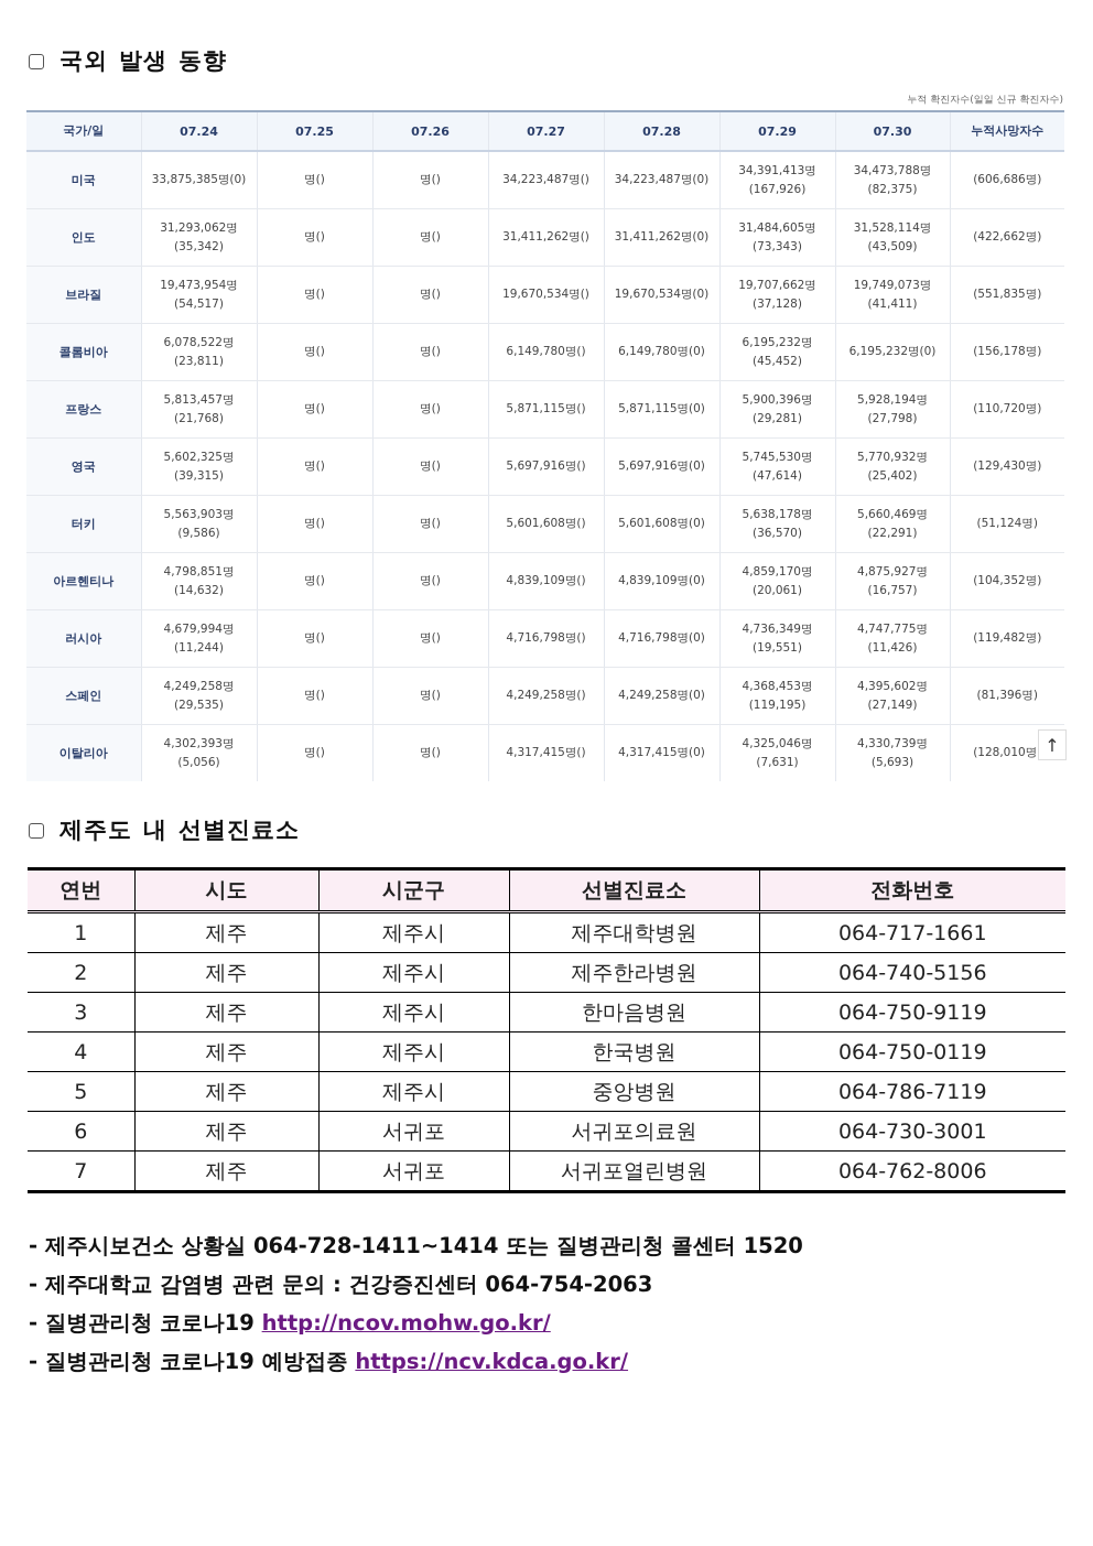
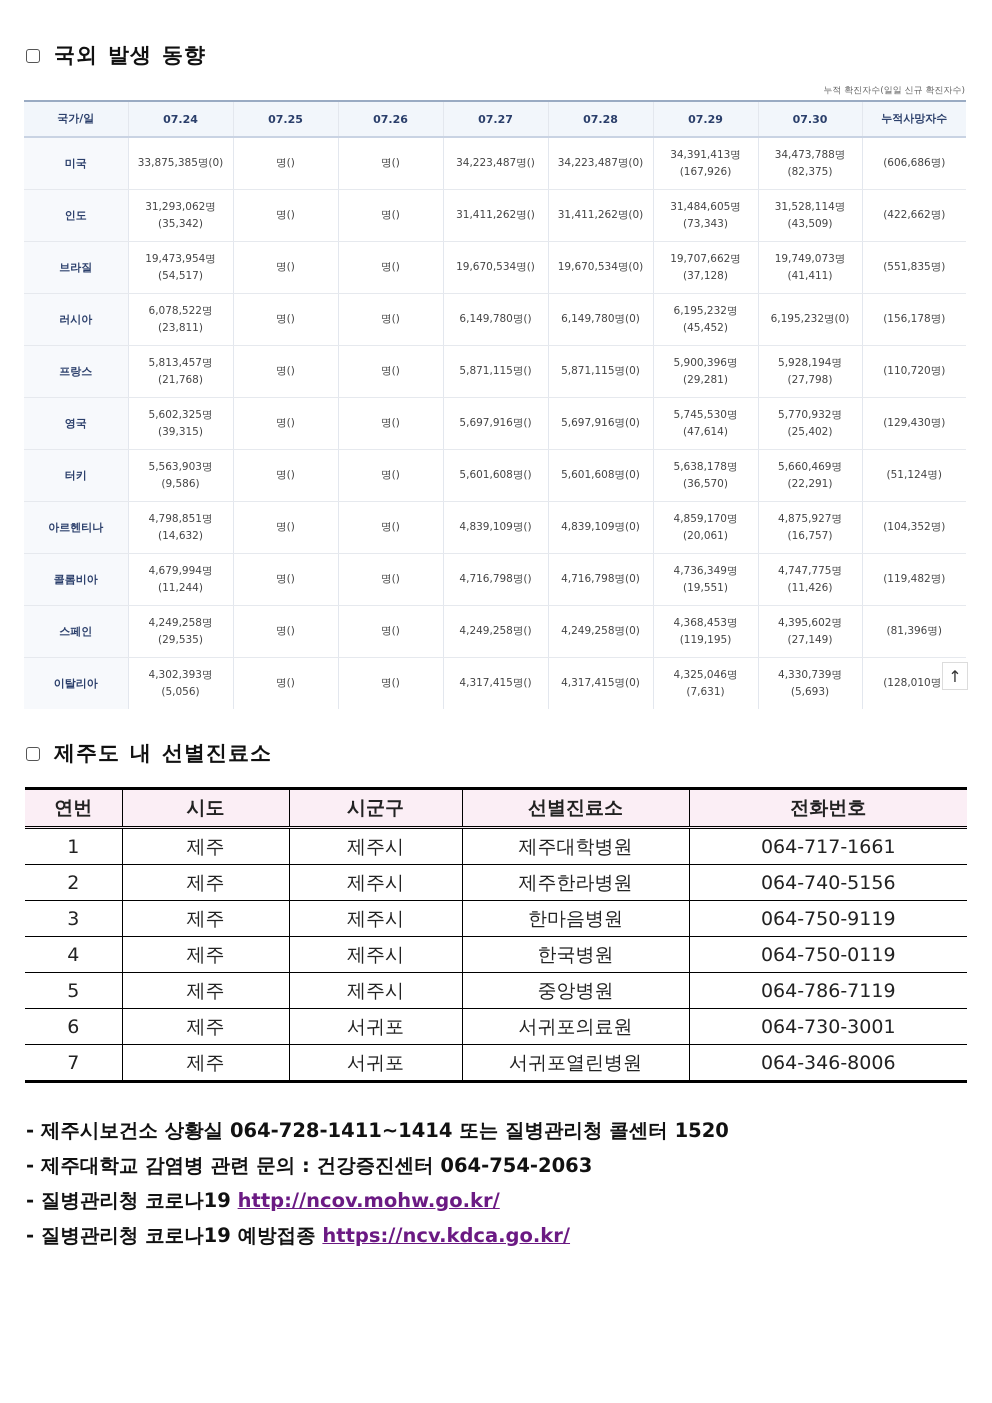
  국외
  발생
  동향
  누적 확진자수(일일 신규 확진자수)
  국가/일	07.24	07.25	07.26	07.27	07.28	07.29	07.30	누적사망자수
  미국	33,875,385명(0)	명()	명()	34,223,487명()	34,223,487명(0)	34,391,413명(167,926)	34,473,788명(82,375)	(606,686명)
  인도	31,293,062명(35,342)	명()	명()	31,411,262명()	31,411,262명(0)	31,484,605명(73,343)	31,528,114명(43,509)	(422,662명)
  브라질	19,473,954명(54,517)	명()	명()	19,670,534명()	19,670,534명(0)	19,707,662명(37,128)	19,749,073명(41,411)	(551,835명)
- 콜롬비아	6,078,522명(23,811)	명()	명()	6,149,780명()	6,149,780명(0)	6,195,232명(45,452)	6,195,232명(0)	(156,178명)
+ 러시아	6,078,522명(23,811)	명()	명()	6,149,780명()	6,149,780명(0)	6,195,232명(45,452)	6,195,232명(0)	(156,178명)
  프랑스	5,813,457명(21,768)	명()	명()	5,871,115명()	5,871,115명(0)	5,900,396명(29,281)	5,928,194명(27,798)	(110,720명)
  영국	5,602,325명(39,315)	명()	명()	5,697,916명()	5,697,916명(0)	5,745,530명(47,614)	5,770,932명(25,402)	(129,430명)
  터키	5,563,903명(9,586)	명()	명()	5,601,608명()	5,601,608명(0)	5,638,178명(36,570)	5,660,469명(22,291)	(51,124명)
  아르헨티나	4,798,851명(14,632)	명()	명()	4,839,109명()	4,839,109명(0)	4,859,170명(20,061)	4,875,927명(16,757)	(104,352명)
- 러시아	4,679,994명(11,244)	명()	명()	4,716,798명()	4,716,798명(0)	4,736,349명(19,551)	4,747,775명(11,426)	(119,482명)
+ 콜롬비아	4,679,994명(11,244)	명()	명()	4,716,798명()	4,716,798명(0)	4,736,349명(19,551)	4,747,775명(11,426)	(119,482명)
  스페인	4,249,258명(29,535)	명()	명()	4,249,258명()	4,249,258명(0)	4,368,453명(119,195)	4,395,602명(27,149)	(81,396명)
  이탈리아	4,302,393명(5,056)	명()	명()	4,317,415명()	4,317,415명(0)	4,325,046명(7,631)	4,330,739명(5,693)	(128,010명
  ↑
  제주도
  내
  선별진료소
  연번	시도	시군구	선별진료소	전화번호
  1	제주	제주시	제주대학병원	064-717-1661
  2	제주	제주시	제주한라병원	064-740-5156
  3	제주	제주시	한마음병원	064-750-9119
  4	제주	제주시	한국병원	064-750-0119
  5	제주	제주시	중앙병원	064-786-7119
  6	제주	서귀포	서귀포의료원	064-730-3001
- 7	제주	서귀포	서귀포열린병원	064-762-8006
+ 7	제주	서귀포	서귀포열린병원	064-346-8006
  - 제주시보건소 상황실 064-728-1411~1414 또는 질병관리청 콜센터 1520
  - 제주대학교 감염병 관련 문의 : 건강증진센터 064-754-2063
  - 질병관리청 코로나19 http://ncov.mohw.go.kr/
  - 질병관리청 코로나19 예방접종 https://ncv.kdca.go.kr/
